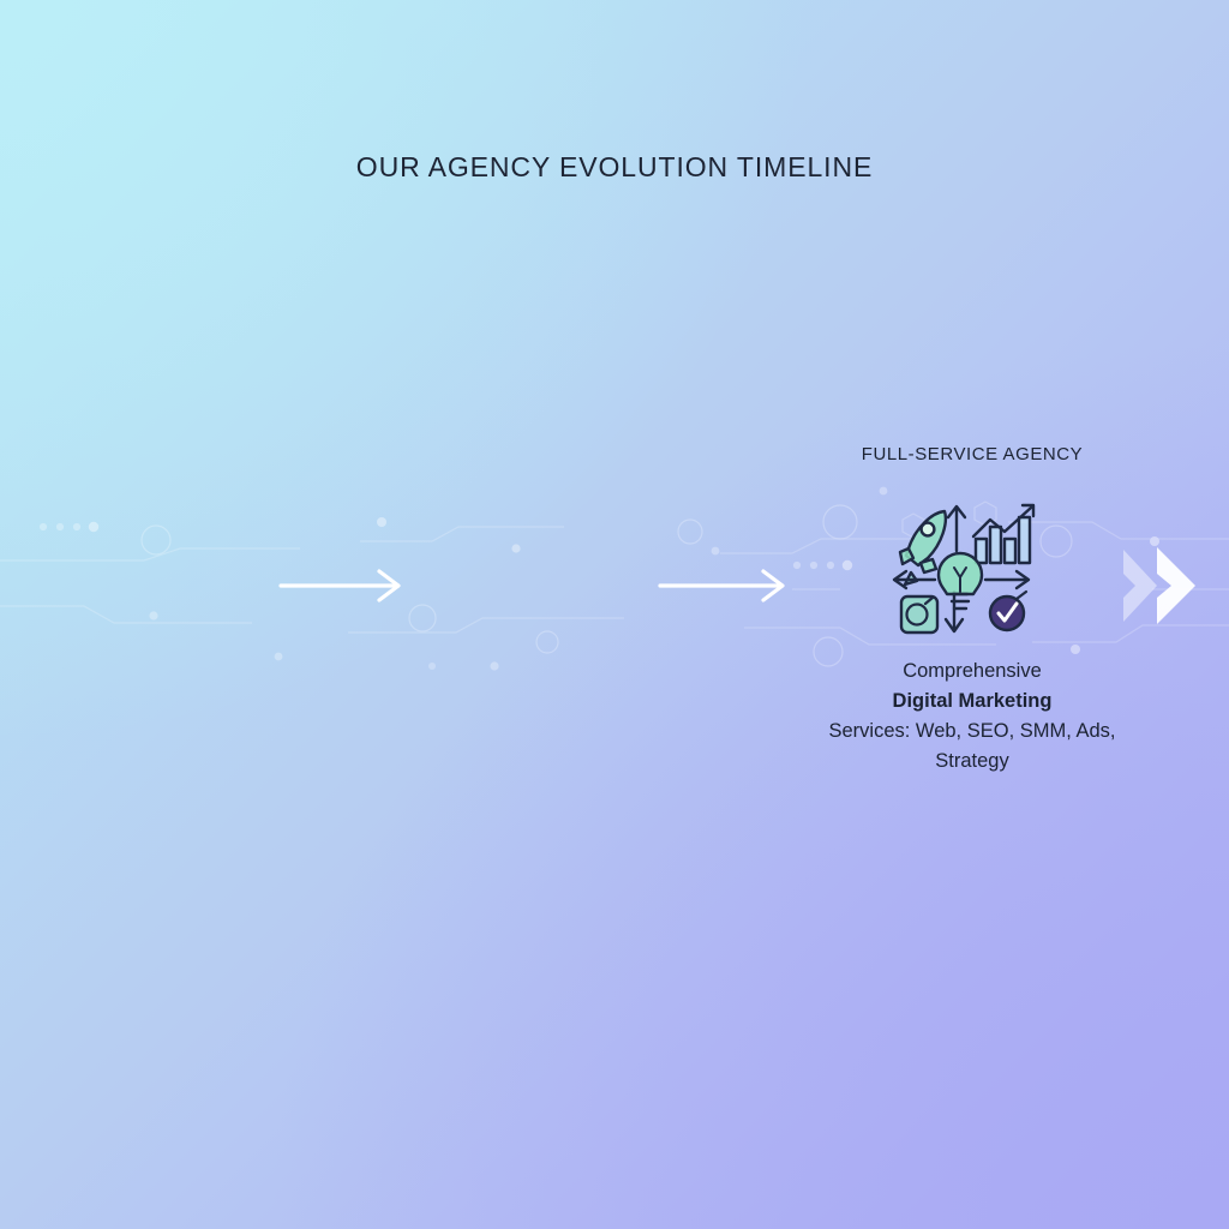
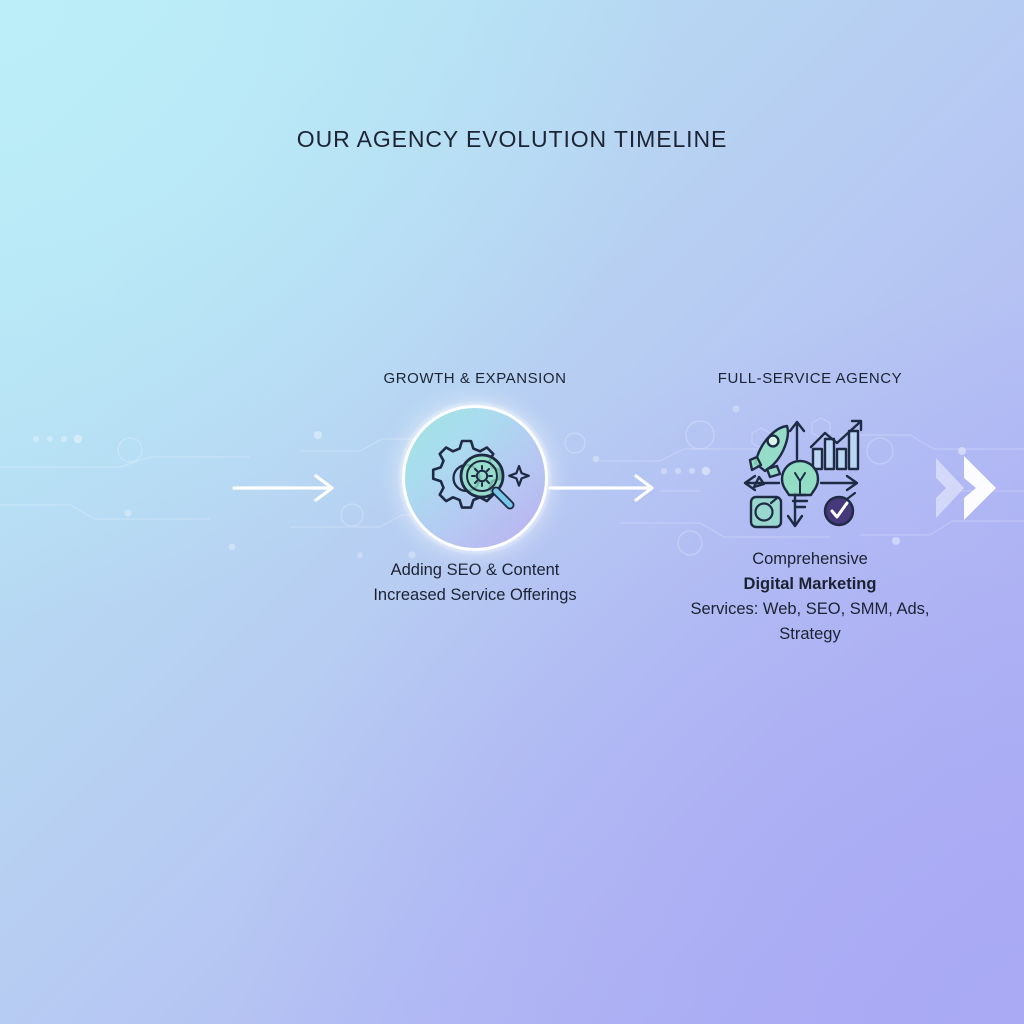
  OUR AGENCY EVOLUTION TIMELINE
+ GROWTH & EXPANSION
+ Adding SEO & Content
+ Increased Service Offerings
  FULL-SERVICE AGENCY
  Comprehensive
  Digital Marketing
  Services: Web, SEO, SMM, Ads, Strategy
